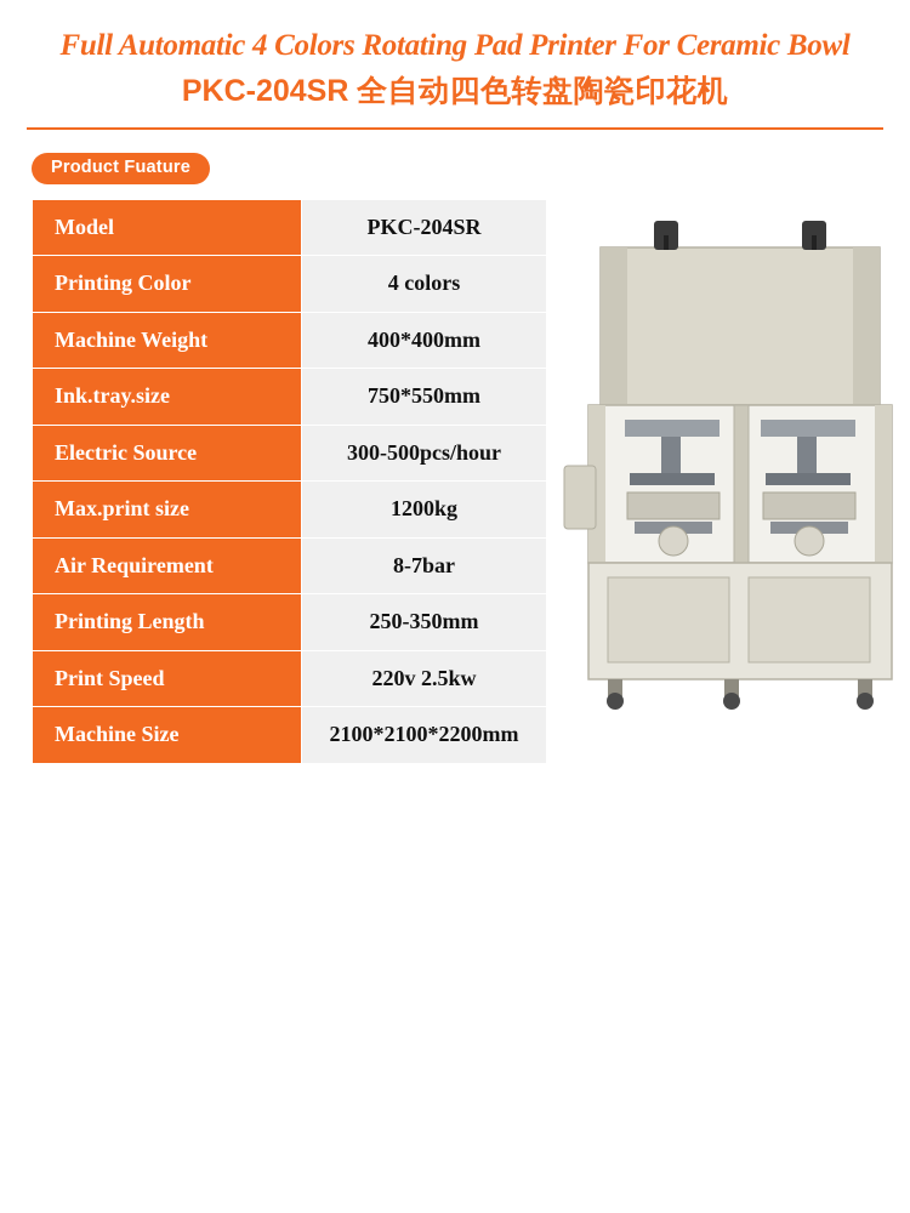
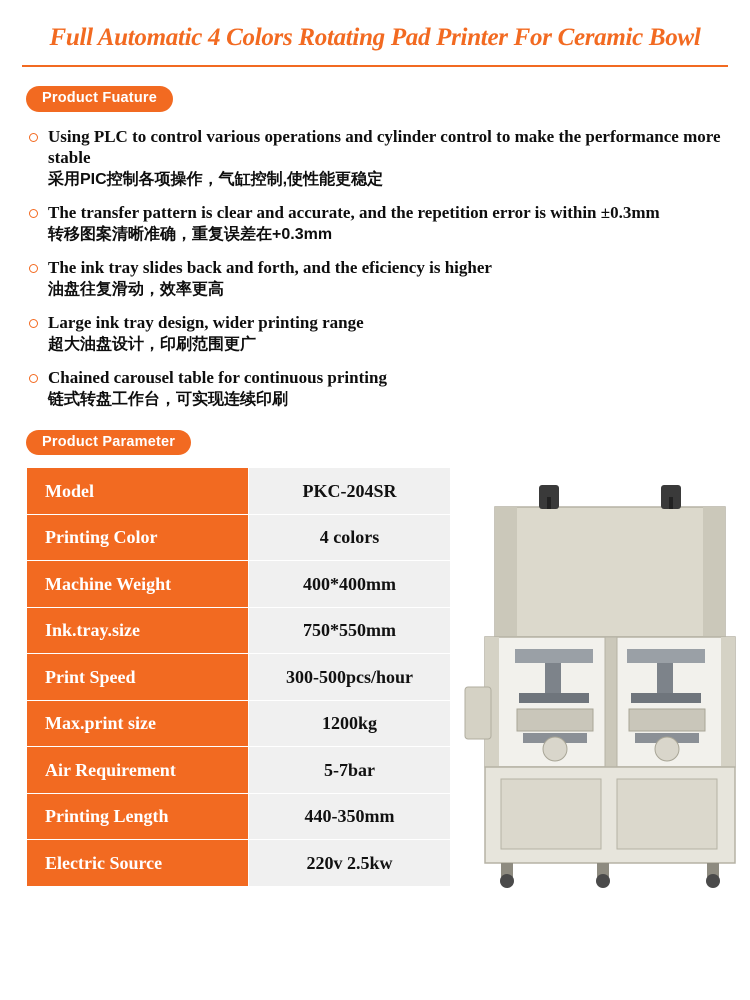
  Full Automatic 4 Colors Rotating Pad Printer For Ceramic Bowl
- PKC-204SR 全自动四色转盘陶瓷印花机
  Product Fuature
+ Using PLC to control various operations and cylinder control to make the performance more stable
+ 采用PIC控制各项操作，气缸控制,使性能更稳定
+ The transfer pattern is clear and accurate, and the repetition error is within ±0.3mm
+ 转移图案清晰准确，重复误差在+0.3mm
+ The ink tray slides back and forth, and the eficiency is higher
+ 油盘往复滑动，效率更高
+ Large ink tray design, wider printing range
+ 超大油盘设计，印刷范围更广
+ Chained carousel table for continuous printing
+ 链式转盘工作台，可实现连续印刷
+ Product Parameter
  Model	PKC-204SR
  Printing Color	4 colors
  Machine Weight	400*400mm
  Ink.tray.size	750*550mm
- Electric Source	300-500pcs/hour
+ Print Speed	300-500pcs/hour
  Max.print size	1200kg
- Air Requirement	8-7bar
+ Air Requirement	5-7bar
- Printing Length	250-350mm
+ Printing Length	440-350mm
- Print Speed	220v 2.5kw
+ Electric Source	220v 2.5kw
- Machine Size	2100*2100*2200mm
